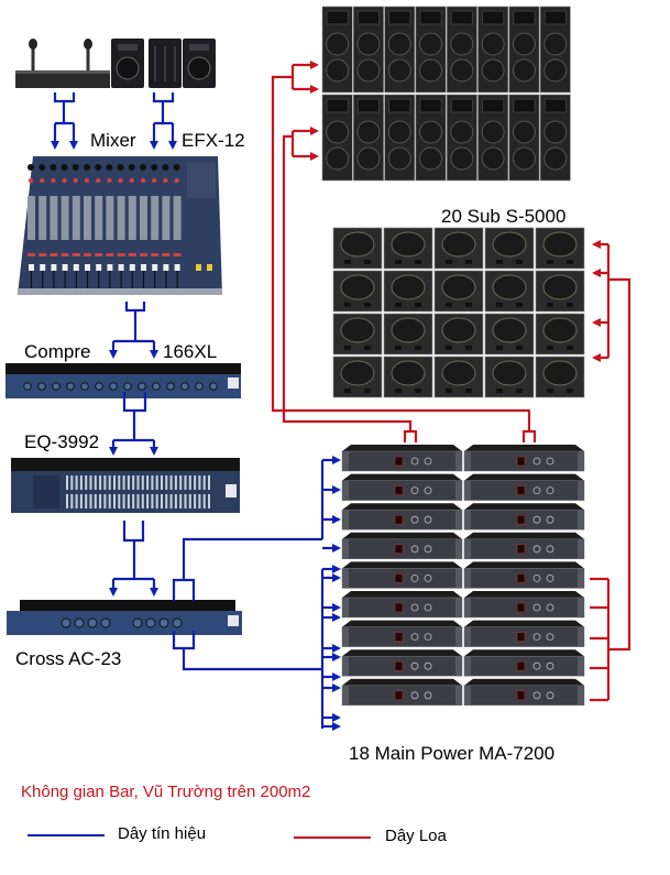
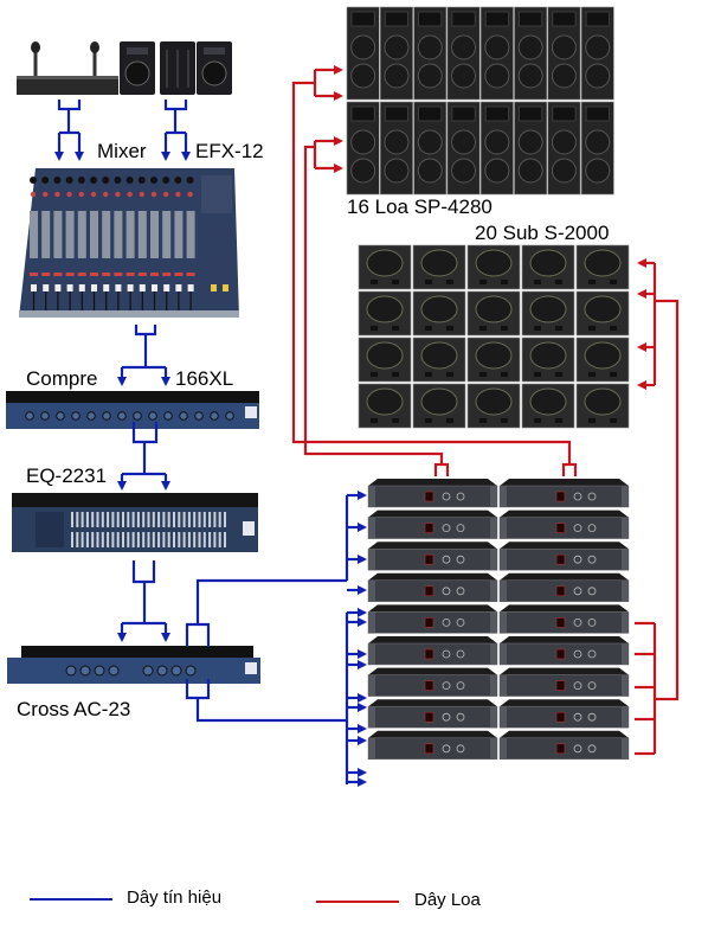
  Mixer
  EFX-12
  Compre
  166XL
- EQ-3992
+ EQ-2231
  Cross AC-23
+ 16 Loa SP-4280
- 20 Sub S-5000
+ 20 Sub S-2000
- 18 Main Power MA-7200
- Không gian Bar, Vũ Trường trên 200m2
  Dây tín hiệu
  Dây Loa
